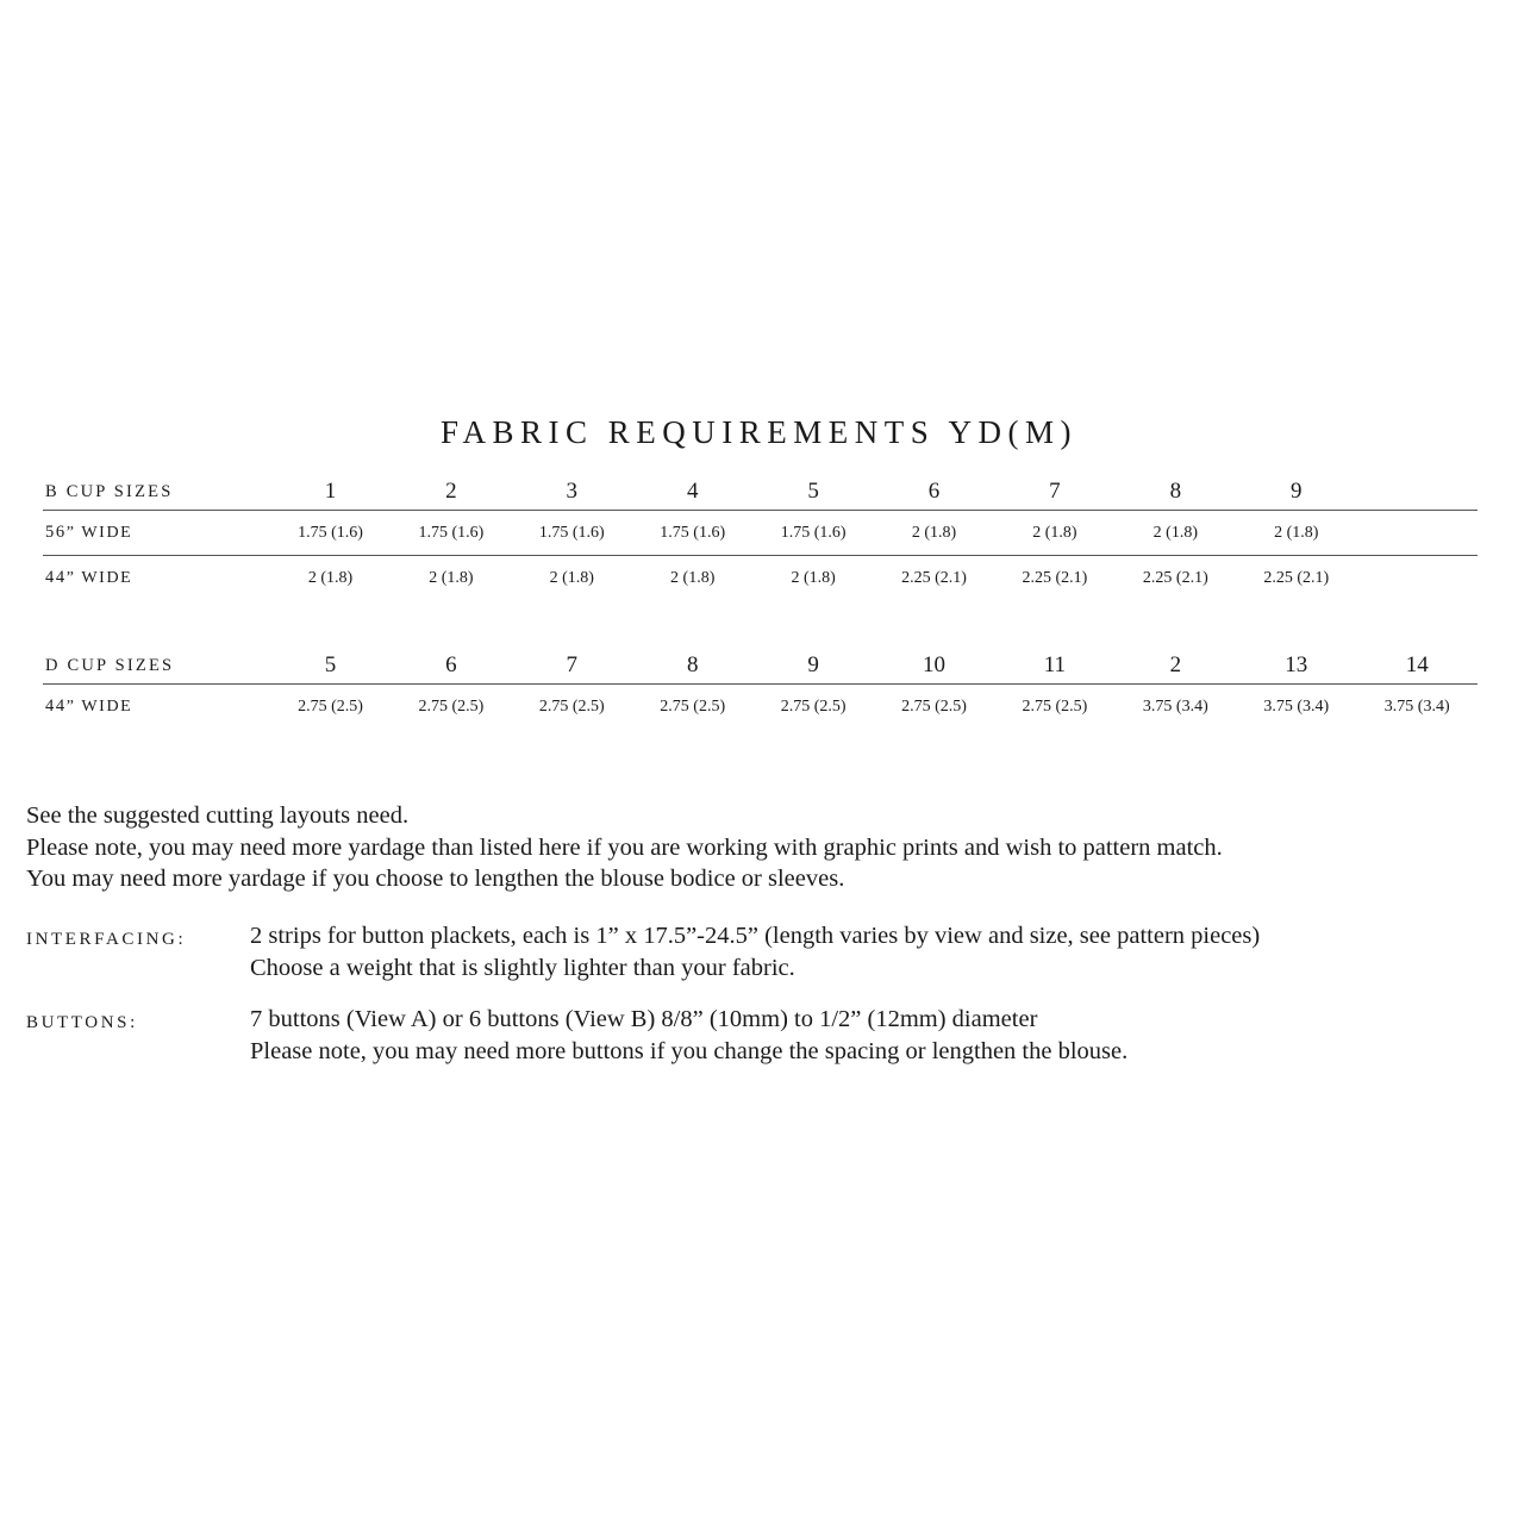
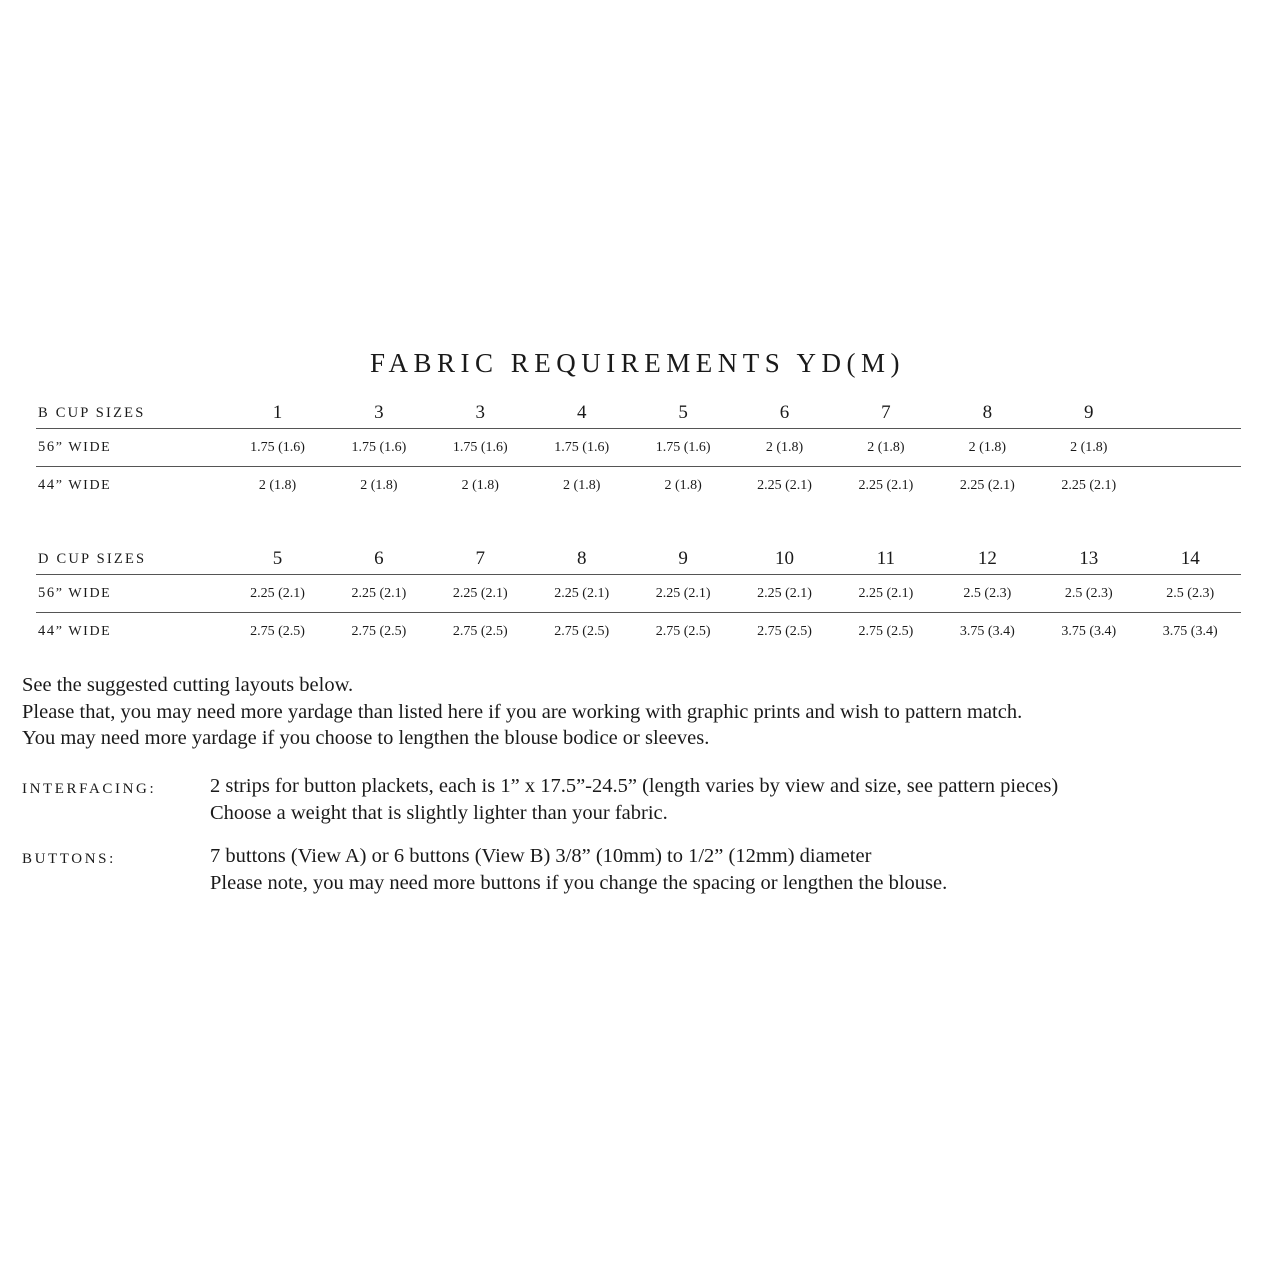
  FABRIC REQUIREMENTS YD(M)
- B CUP SIZES	1	2	3	4	5	6	7	8	9
+ B CUP SIZES	1	3	3	4	5	6	7	8	9
  56” WIDE	1.75 (1.6)	1.75 (1.6)	1.75 (1.6)	1.75 (1.6)	1.75 (1.6)	2 (1.8)	2 (1.8)	2 (1.8)	2 (1.8)
  44” WIDE	2 (1.8)	2 (1.8)	2 (1.8)	2 (1.8)	2 (1.8)	2.25 (2.1)	2.25 (2.1)	2.25 (2.1)	2.25 (2.1)
- D CUP SIZES	5	6	7	8	9	10	11	2	13	14
+ D CUP SIZES	5	6	7	8	9	10	11	12	13	14
+ 56” WIDE	2.25 (2.1)	2.25 (2.1)	2.25 (2.1)	2.25 (2.1)	2.25 (2.1)	2.25 (2.1)	2.25 (2.1)	2.5 (2.3)	2.5 (2.3)	2.5 (2.3)
  44” WIDE	2.75 (2.5)	2.75 (2.5)	2.75 (2.5)	2.75 (2.5)	2.75 (2.5)	2.75 (2.5)	2.75 (2.5)	3.75 (3.4)	3.75 (3.4)	3.75 (3.4)
- See the suggested cutting layouts need.
+ See the suggested cutting layouts below.
- Please note, you may need more yardage than listed here if you are working with graphic prints and wish to pattern match.
+ Please that, you may need more yardage than listed here if you are working with graphic prints and wish to pattern match.
  You may need more yardage if you choose to lengthen the blouse bodice or sleeves.
  INTERFACING:
  2 strips for button plackets, each is 1” x 17.5”-24.5” (length varies by view and size, see pattern pieces)
  Choose a weight that is slightly lighter than your fabric.
  BUTTONS:
- 7 buttons (View A) or 6 buttons (View B) 8/8” (10mm) to 1/2” (12mm) diameter
+ 7 buttons (View A) or 6 buttons (View B) 3/8” (10mm) to 1/2” (12mm) diameter
  Please note, you may need more buttons if you change the spacing or lengthen the blouse.
